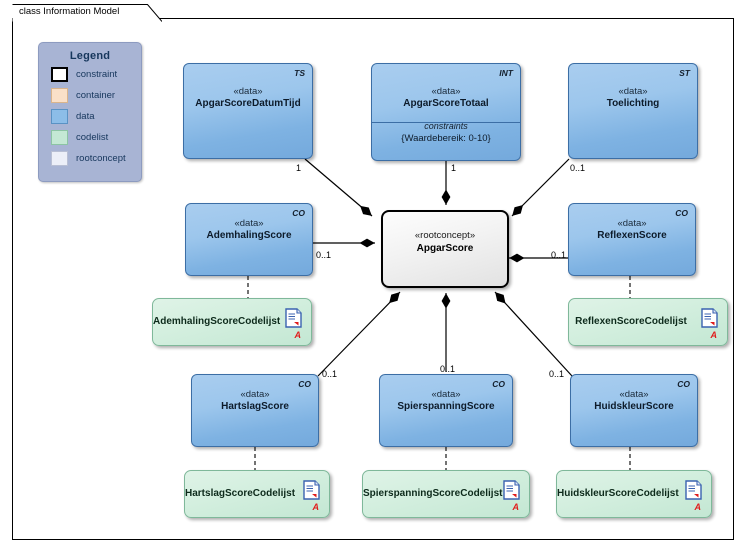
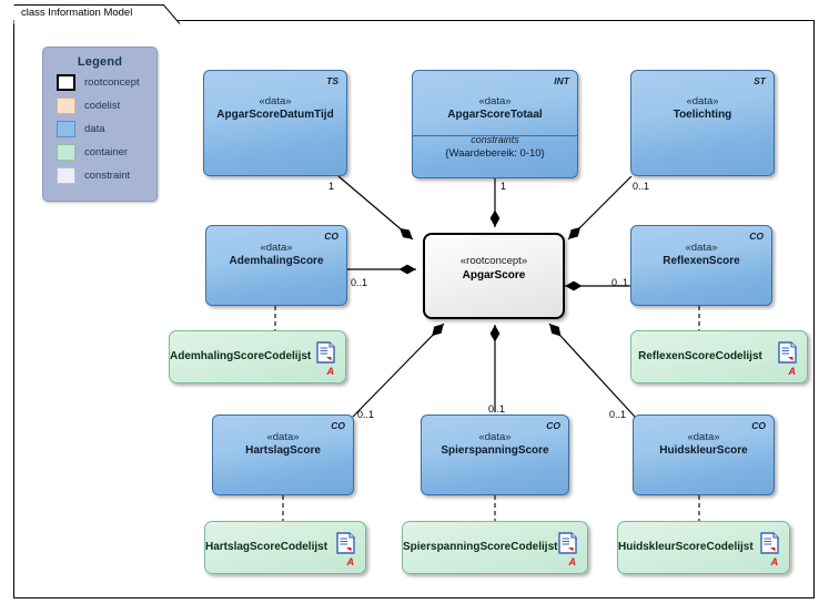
  class Information Model
  1
  1
  0..1
  0..1
  0..1
  0..1
  0..1
  0..1
  Legend
- constraint
+ rootconcept
- container
+ codelist
  data
- codelist
+ container
- rootconcept
+ constraint
  TS
  «data»
  ApgarScoreDatumTijd
  INT
  «data»
  ApgarScoreTotaal
  constraints
  {Waardebereik: 0-10}
  ST
  «data»
  Toelichting
  «rootconcept»
  ApgarScore
  CO
  «data»
  AdemhalingScore
  CO
  «data»
  ReflexenScore
  AdemhalingScoreCodelijst
  A
  ReflexenScoreCodelijst
  A
  CO
  «data»
  HartslagScore
  CO
  «data»
  SpierspanningScore
  CO
  «data»
  HuidskleurScore
  HartslagScoreCodelijst
  A
  SpierspanningScoreCodelijst
  A
  HuidskleurScoreCodelijst
  A
